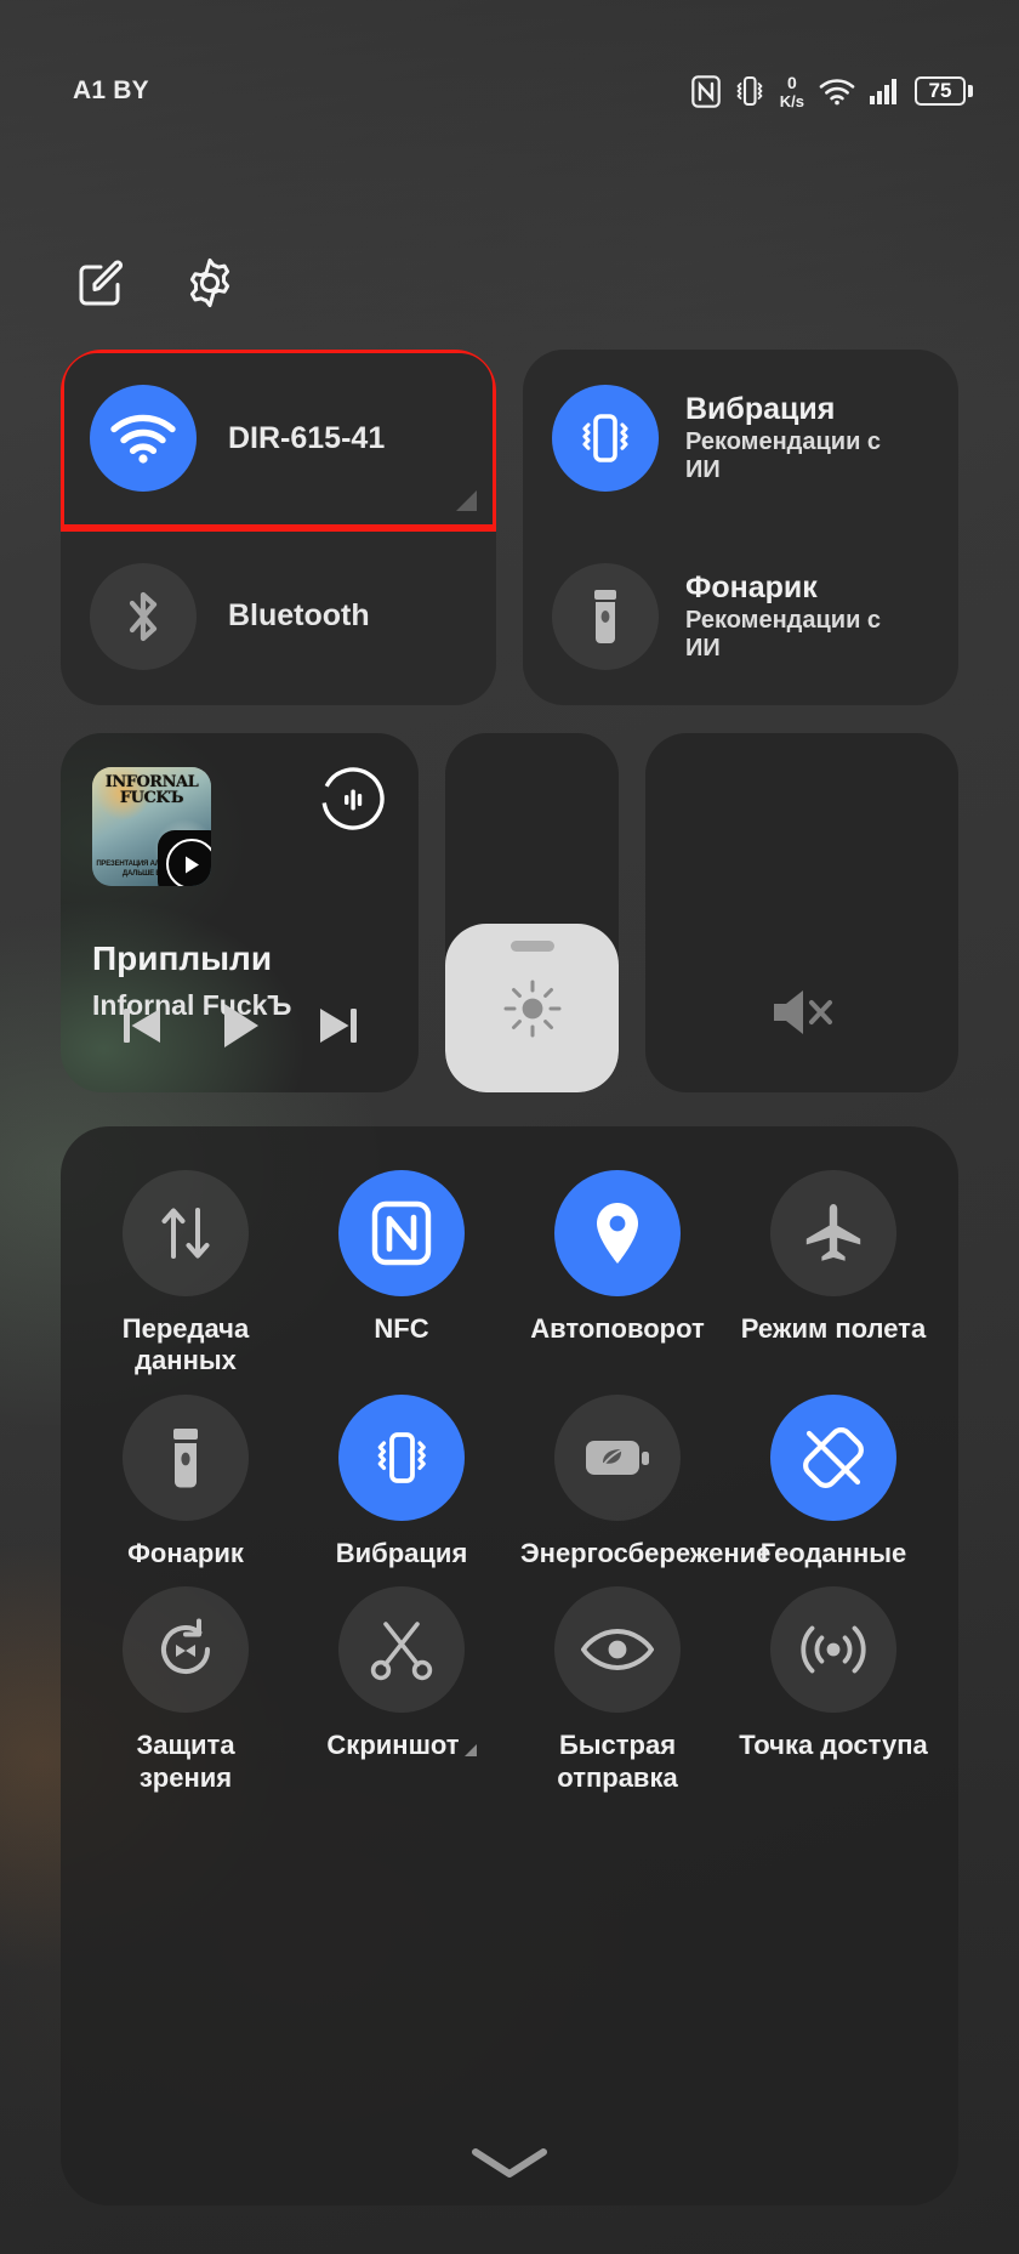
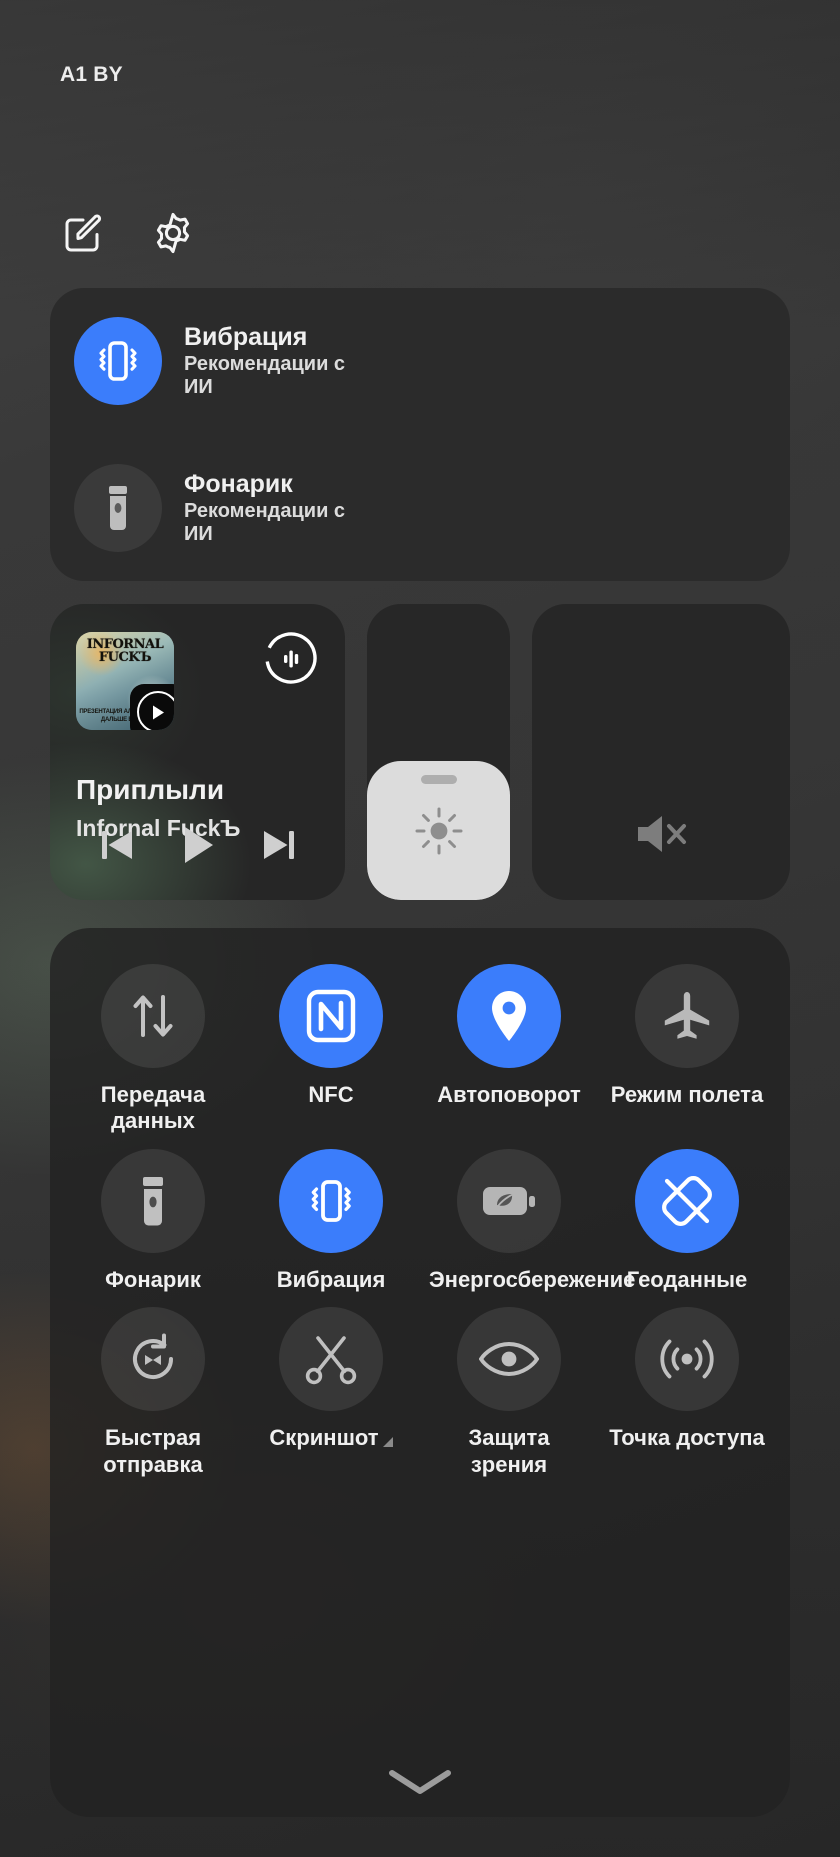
  A1 BY
- 0
- K/s
- 75
- DIR-615-41
- Bluetooth
  Вибрация
  Рекомендации с ИИ
  Фонарик
  Рекомендации с ИИ
  INFORNAL FUCKЪ
  Приплыли
  Infornal FuckЪ
  Передача данных
  NFC
  Автоповорот
  Режим полета
  Фонарик
  Вибрация
  Энергосбережен
  Геоданные
- Защита зрения
+ Быстрая отправка
  Скриншот
- Быстрая отправка
+ Защита зрения
  Точка доступа
